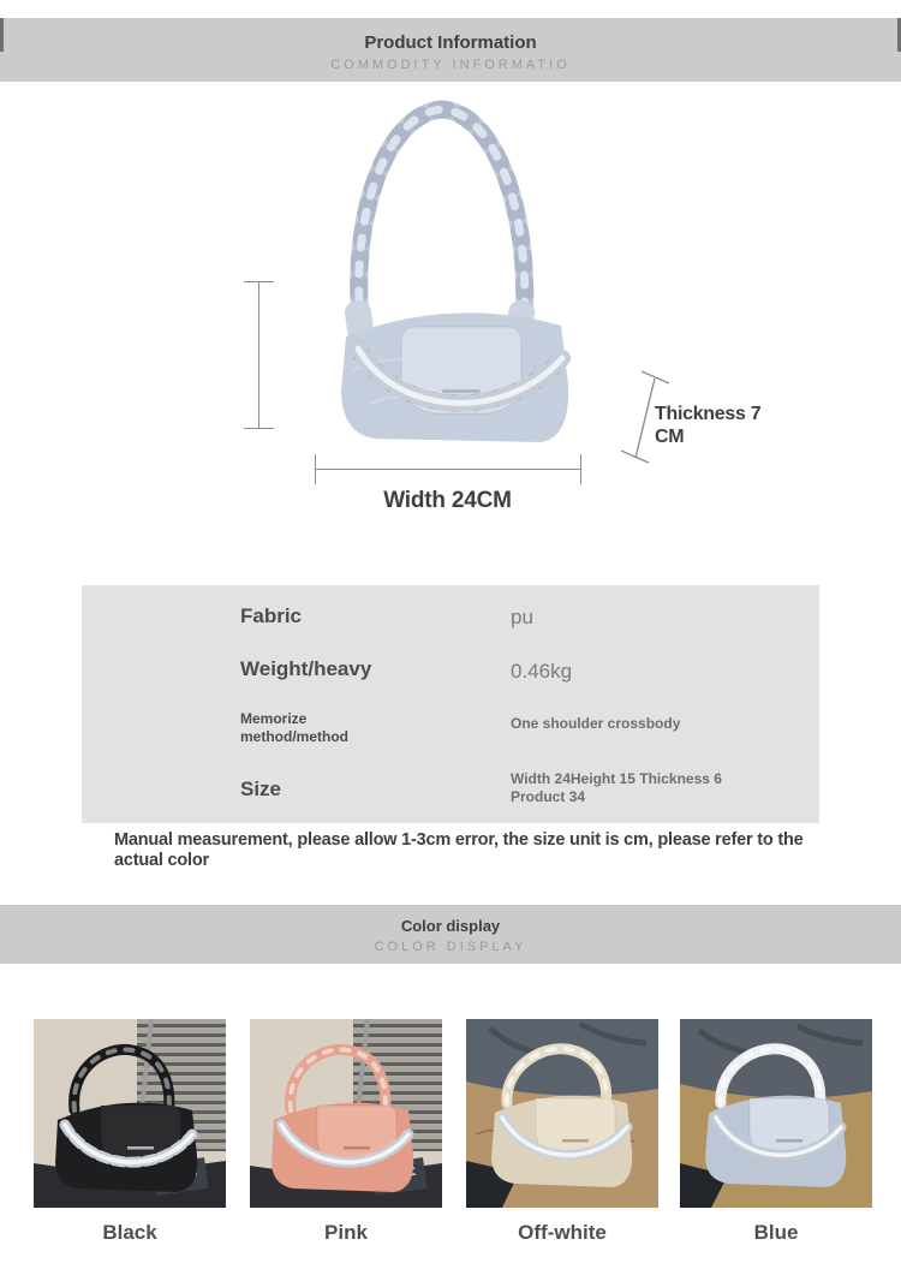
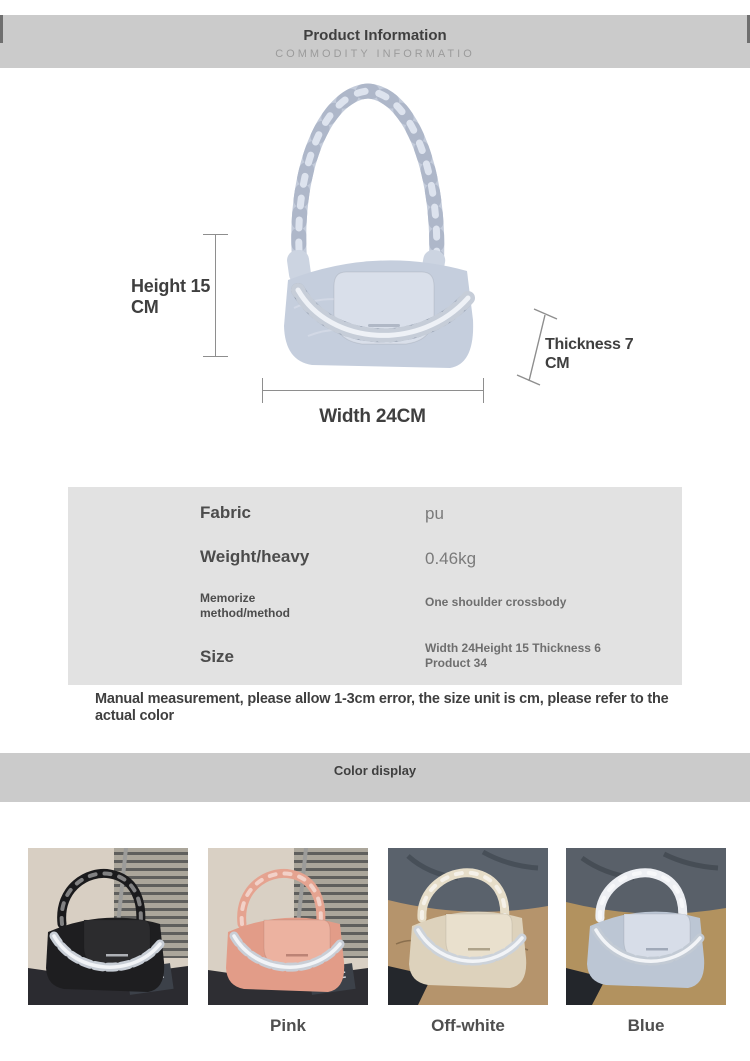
  Product Information
  COMMODITY INFORMATIO
+ Height 15 CM
  Width 24CM
  Thickness 7 CM
  Fabric
  pu
  Weight/heavy
  0.46kg
  Memorize method/method
  One shoulder crossbody
  Size
  Width 24Height 15 Thickness 6 Product 34
  Manual measurement, please allow 1-3cm error, the size unit is cm, please refer to the actual color
  Color display
- COLOR DISPLAY
- Black
  Pink
  Off-white
  Blue
